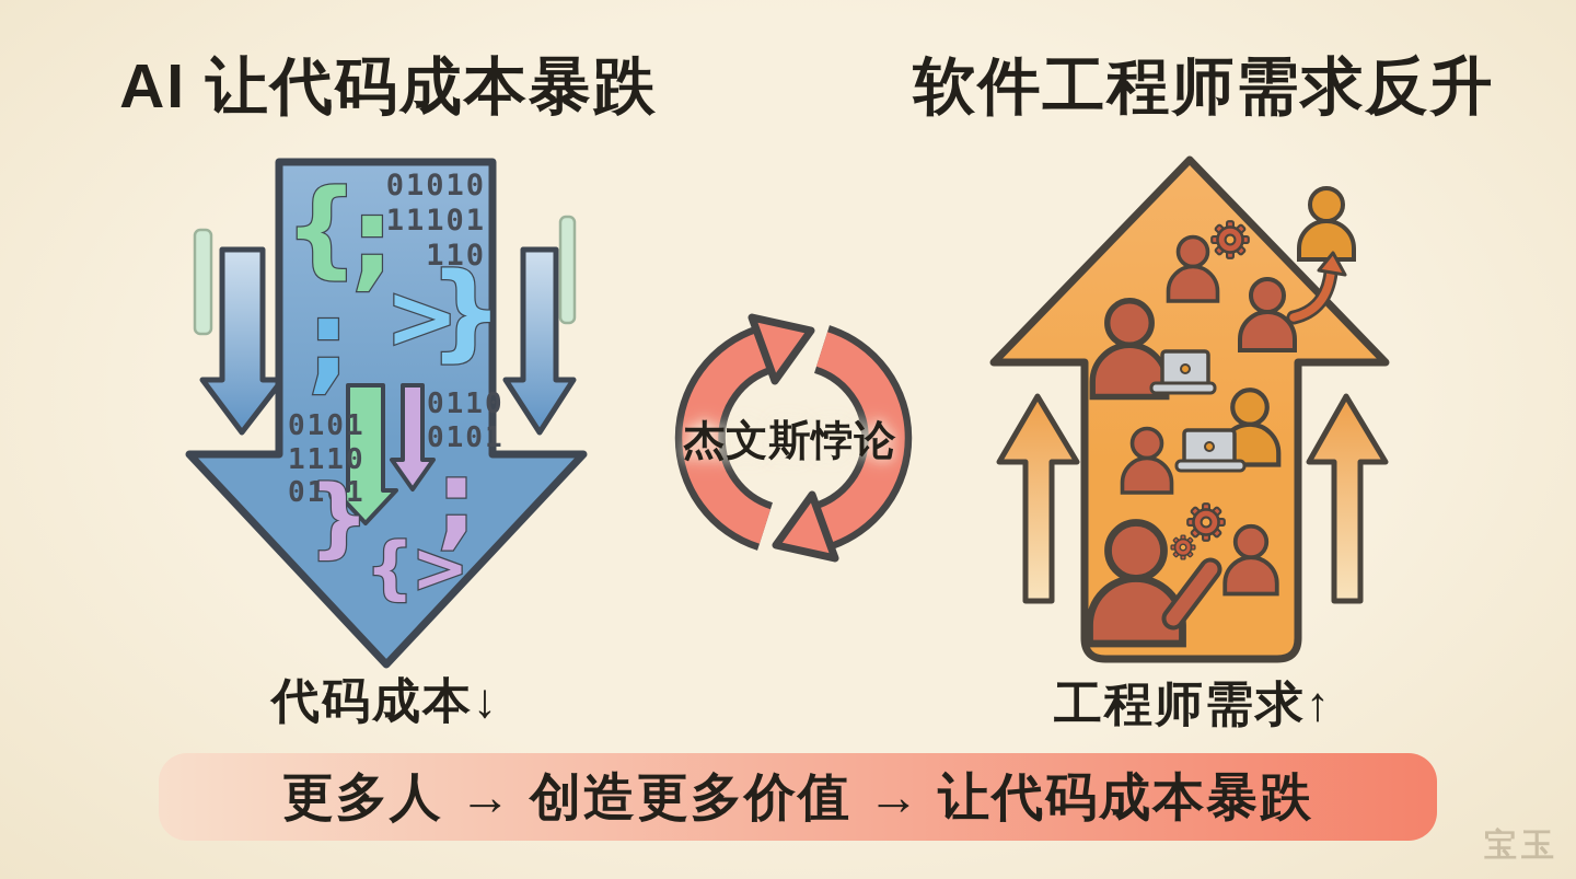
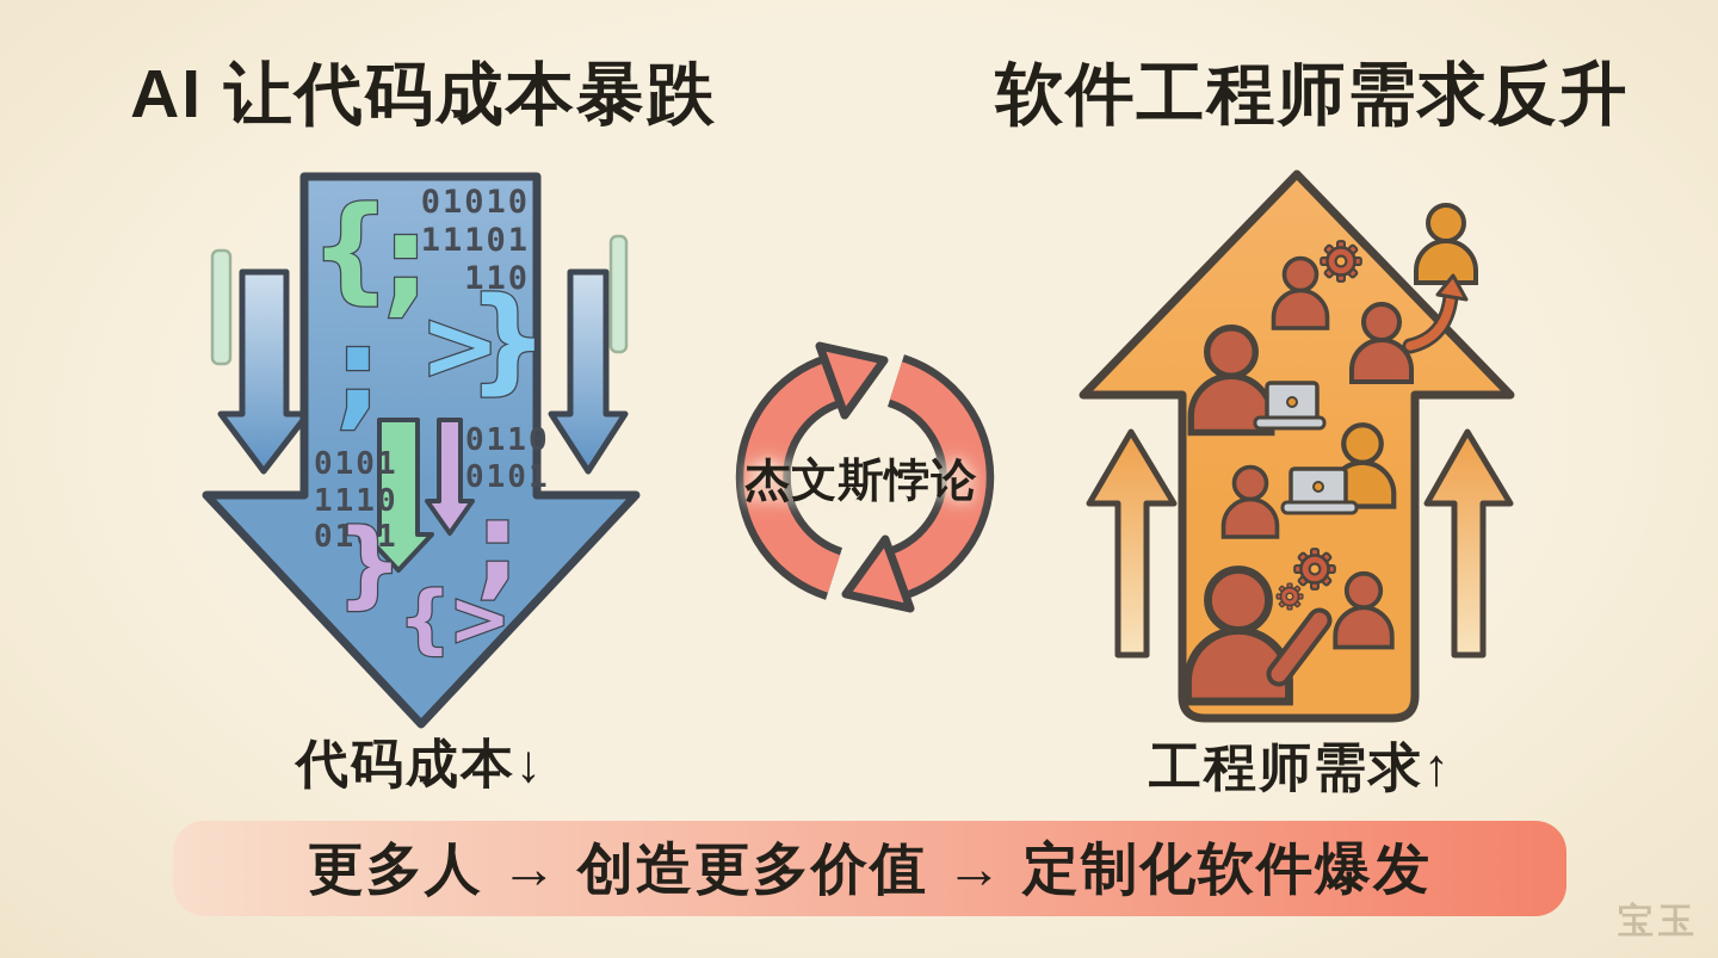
  AI 让代码成本暴跌
  软件工程师需求反升
  {
  ;
  01010
  11101
  110
  >
  }
  ;
  0101
  1110
  0101
  0110
  0101
  }
  ;
  {>
  杰文斯悖论
  代码成本↓
  工程师需求↑
- 更多人 → 创造更多价值 → 让代码成本暴跌
+ 更多人 → 创造更多价值 → 定制化软件爆发
  宝玉
